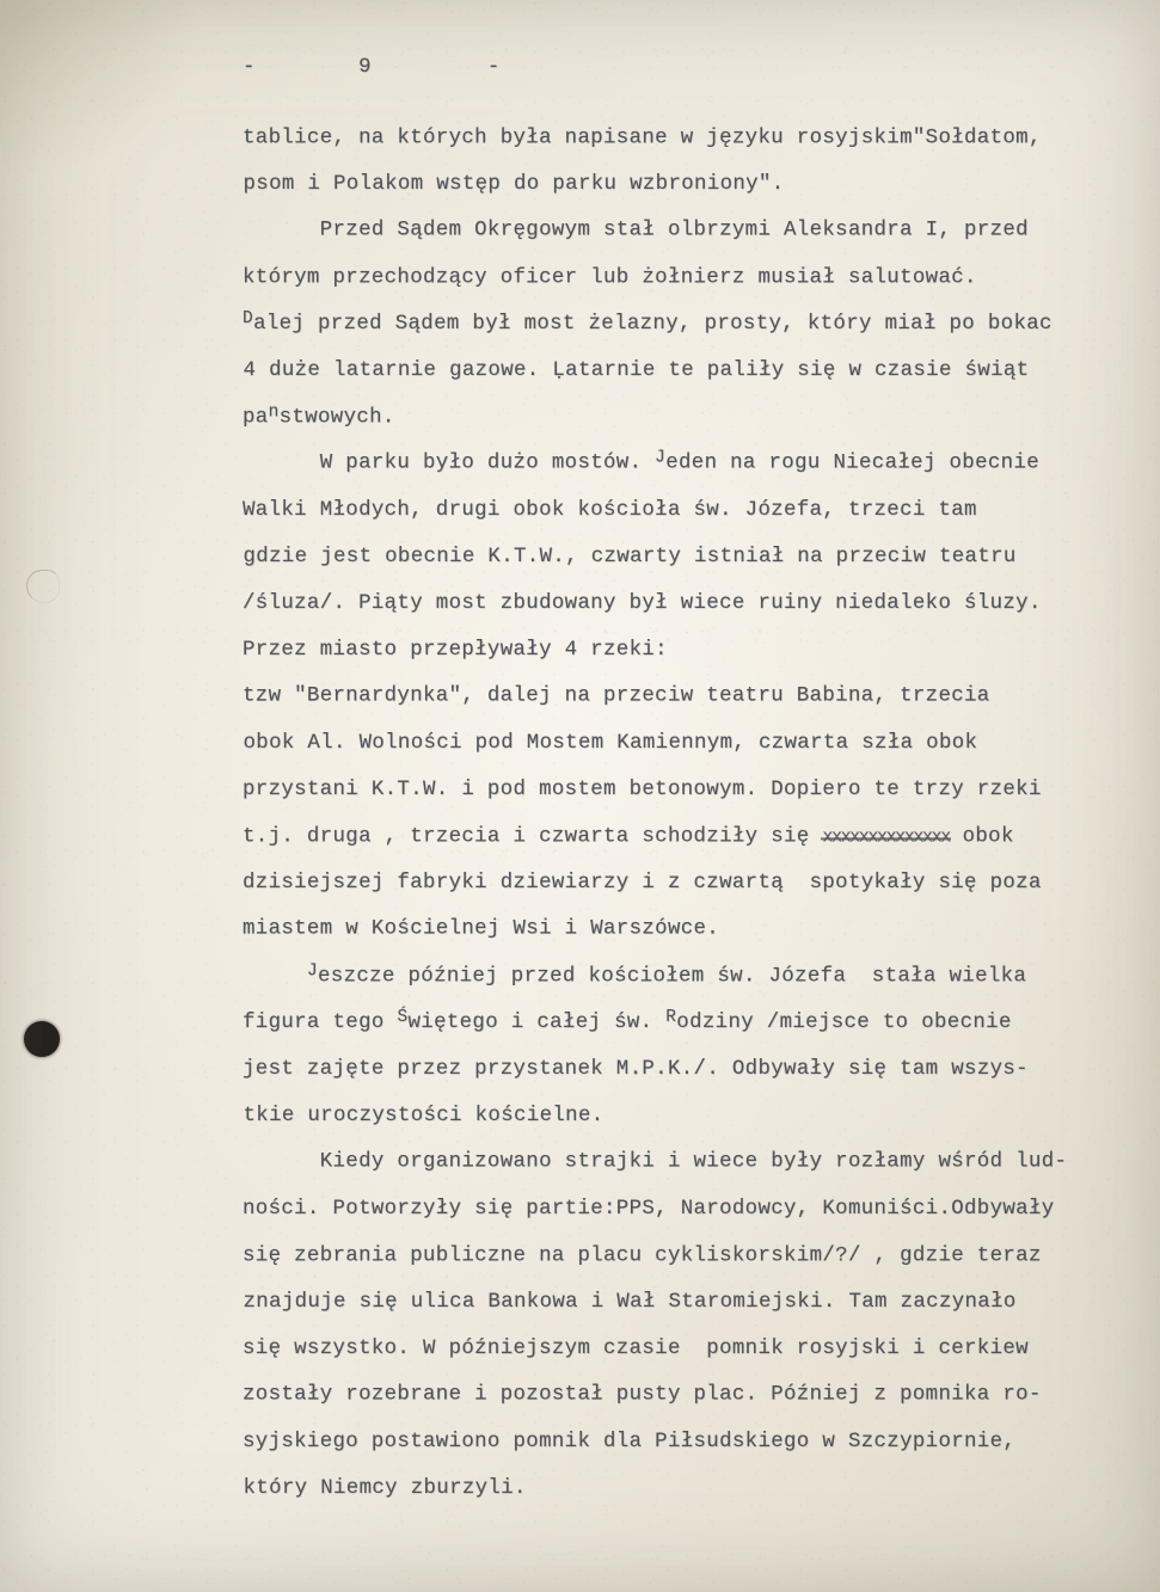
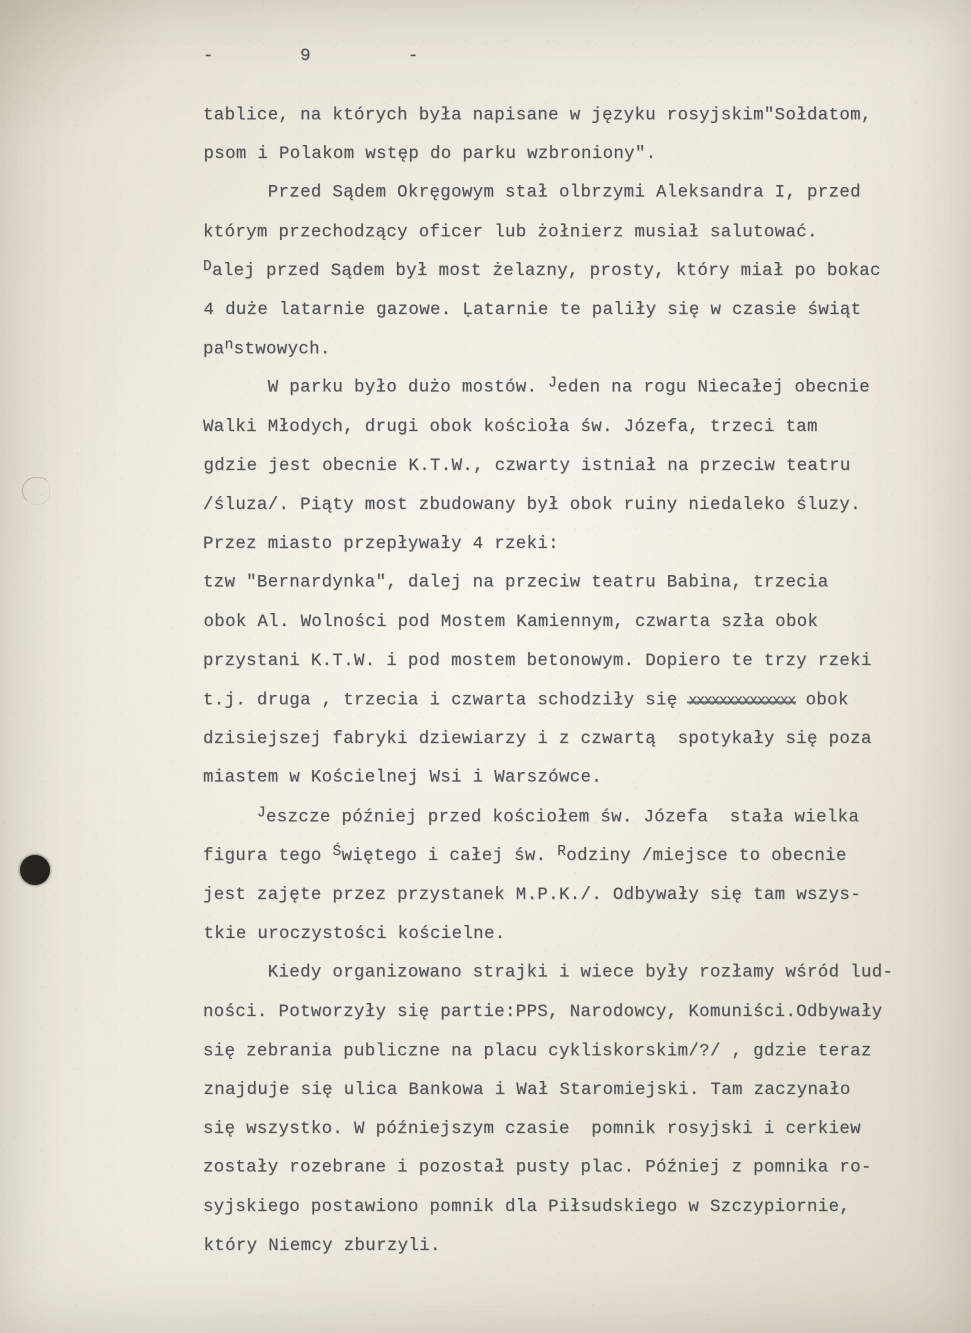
  - 9 -
  tablice, na których była napisane w języku rosyjskim"Sołdatom,
  psom i Polakom wstęp do parku wzbroniony".
  Przed Sądem Okręgowym stał olbrzymi Aleksandra I, przed
  którym przechodzący oficer lub żołnierz musiał salutować.
  Dalej przed Sądem był most żelazny, prosty, który miał po bokac
  4 duże latarnie gazowe. Ḷatarnie te paliły się w czasie świąt
  panstwowych.
  W parku było dużo mostów. Jeden na rogu Niecałej obecnie
  Walki Młodych, drugi obok kościoła św. Józefa, trzeci tam
  gdzie jest obecnie K.T.W., czwarty istniał na przeciw teatru
- /śluza/. Piąty most zbudowany był wiece ruiny niedaleko śluzy.
+ /śluza/. Piąty most zbudowany był obok ruiny niedaleko śluzy.
  Przez miasto przepływały 4 rzeki:
  tzw "Bernardynka", dalej na przeciw teatru Babina, trzecia
  obok Al. Wolności pod Mostem Kamiennym, czwarta szła obok
  przystani K.T.W. i pod mostem betonowym. Dopiero te trzy rzeki
  t.j. druga , trzecia i czwarta schodziły się xxxxxxxxxxxxxx obok
  dzisiejszej fabryki dziewiarzy i z czwartą spotykały się poza
  miastem w Kościelnej Wsi i Warszówce.
  Jeszcze później przed kościołem św. Józefa stała wielka
  figura tego Świętego i całej św. Rodziny /miejsce to obecnie
  jest zajęte przez przystanek M.P.K./. Odbywały się tam wszys-
  tkie uroczystości kościelne.
  Kiedy organizowano strajki i wiece były rozłamy wśród lud-
  ności. Potworzyły się partie:PPS, Narodowcy, Komuniści.Odbywały
  się zebrania publiczne na placu cykliskorskim/?/ , gdzie teraz
  znajduje się ulica Bankowa i Wał Staromiejski. Tam zaczynało
  się wszystko. W późniejszym czasie pomnik rosyjski i cerkiew
  zostały rozebrane i pozostał pusty plac. Później z pomnika ro-
  syjskiego postawiono pomnik dla Piłsudskiego w Szczypiornie,
  który Niemcy zburzyli.
